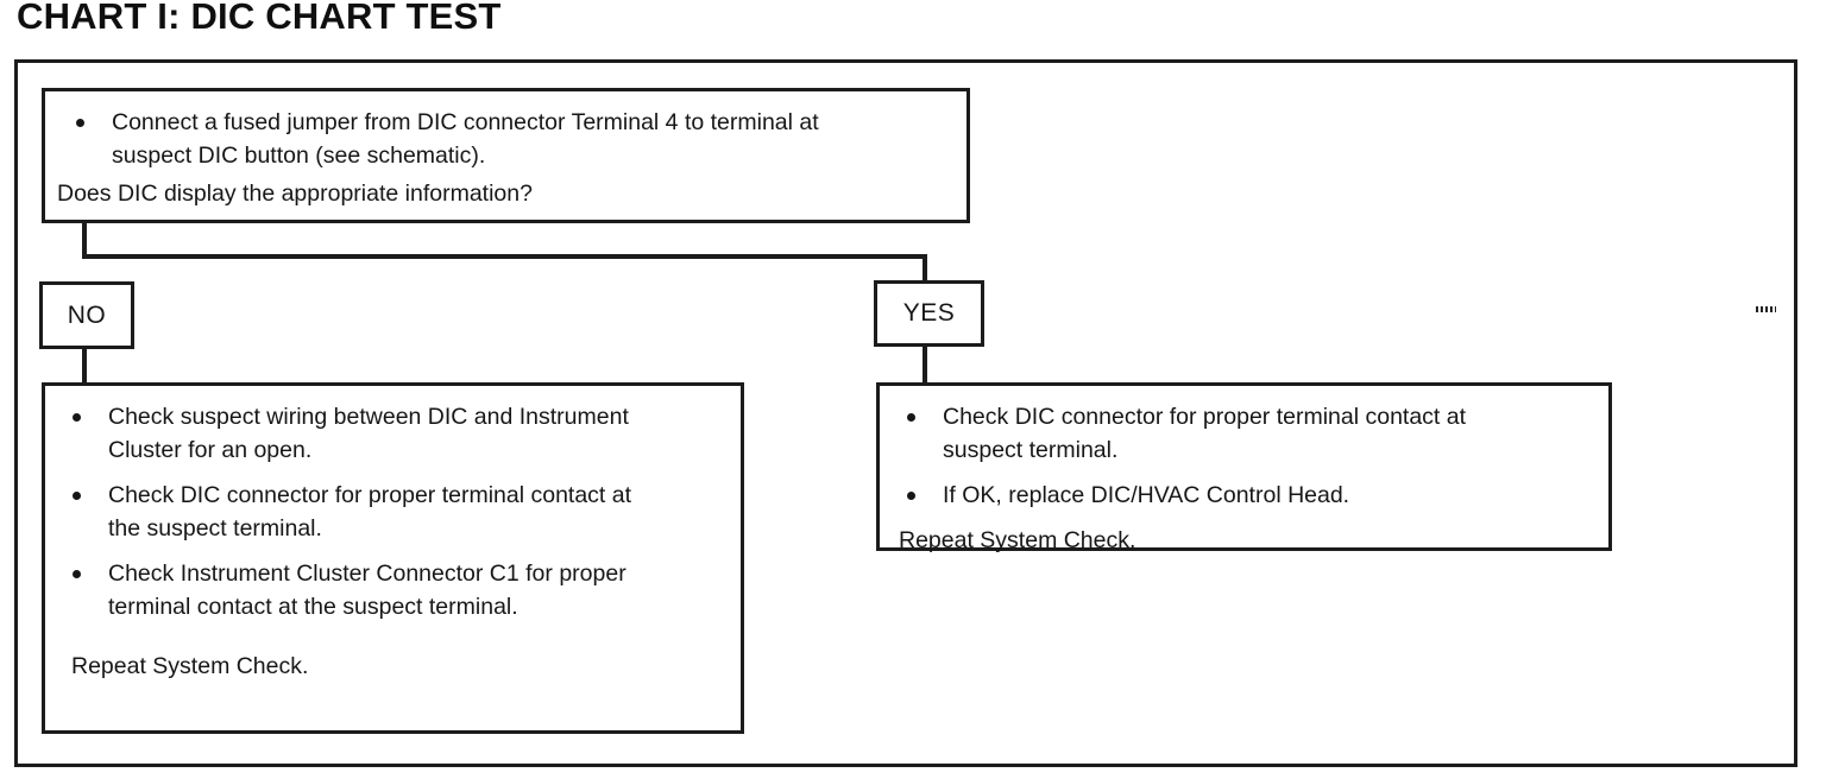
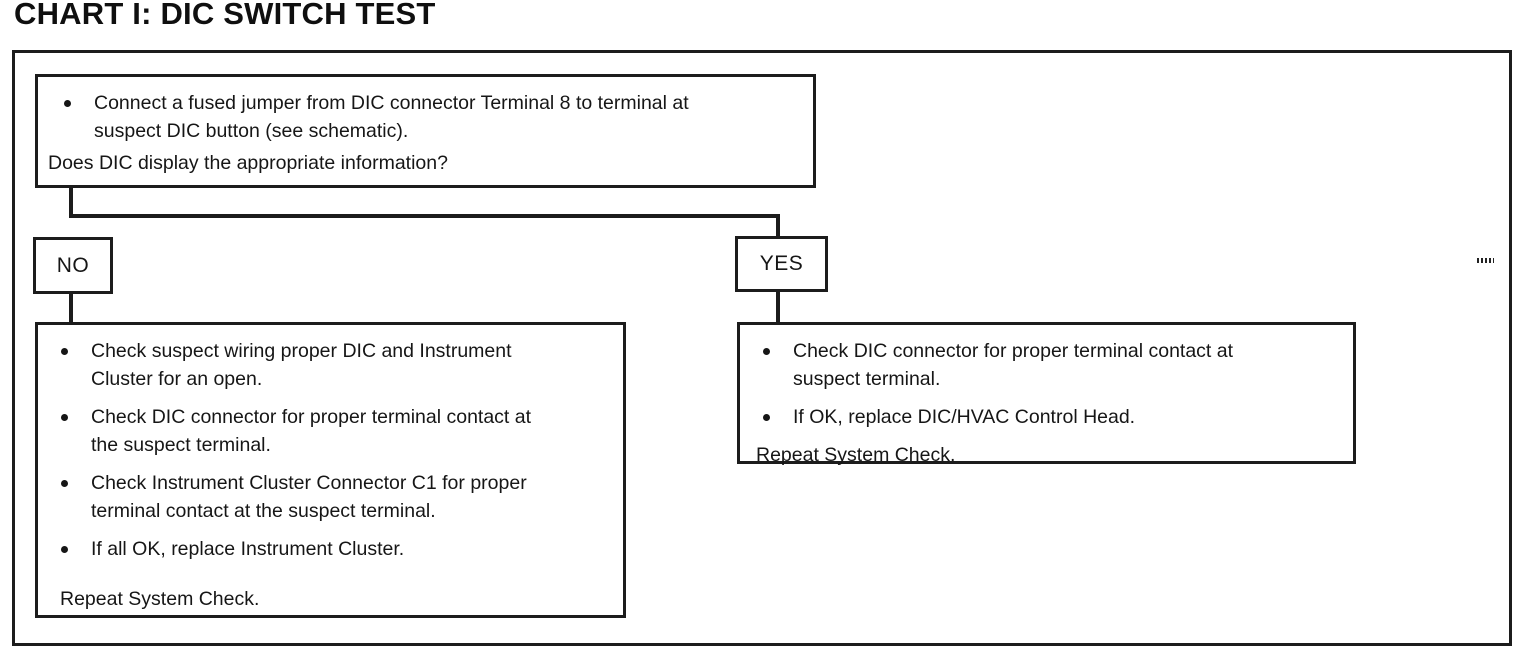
- CHART I: DIC CHART TEST
+ CHART I: DIC SWITCH TEST
- Connect a fused jumper from DIC connector Terminal 4 to terminal at suspect DIC button (see schematic).
+ Connect a fused jumper from DIC connector Terminal 8 to terminal at suspect DIC button (see schematic).
  Does DIC display the appropriate information?
  NO
  YES
- Check suspect wiring between DIC and Instrument Cluster for an open.
+ Check suspect wiring proper DIC and Instrument Cluster for an open.
  Check DIC connector for proper terminal contact at the suspect terminal.
  Check Instrument Cluster Connector C1 for proper terminal contact at the suspect terminal.
+ If all OK, replace Instrument Cluster.
  Repeat System Check.
  Check DIC connector for proper terminal contact at suspect terminal.
  If OK, replace DIC/HVAC Control Head.
  Repeat System Check.
